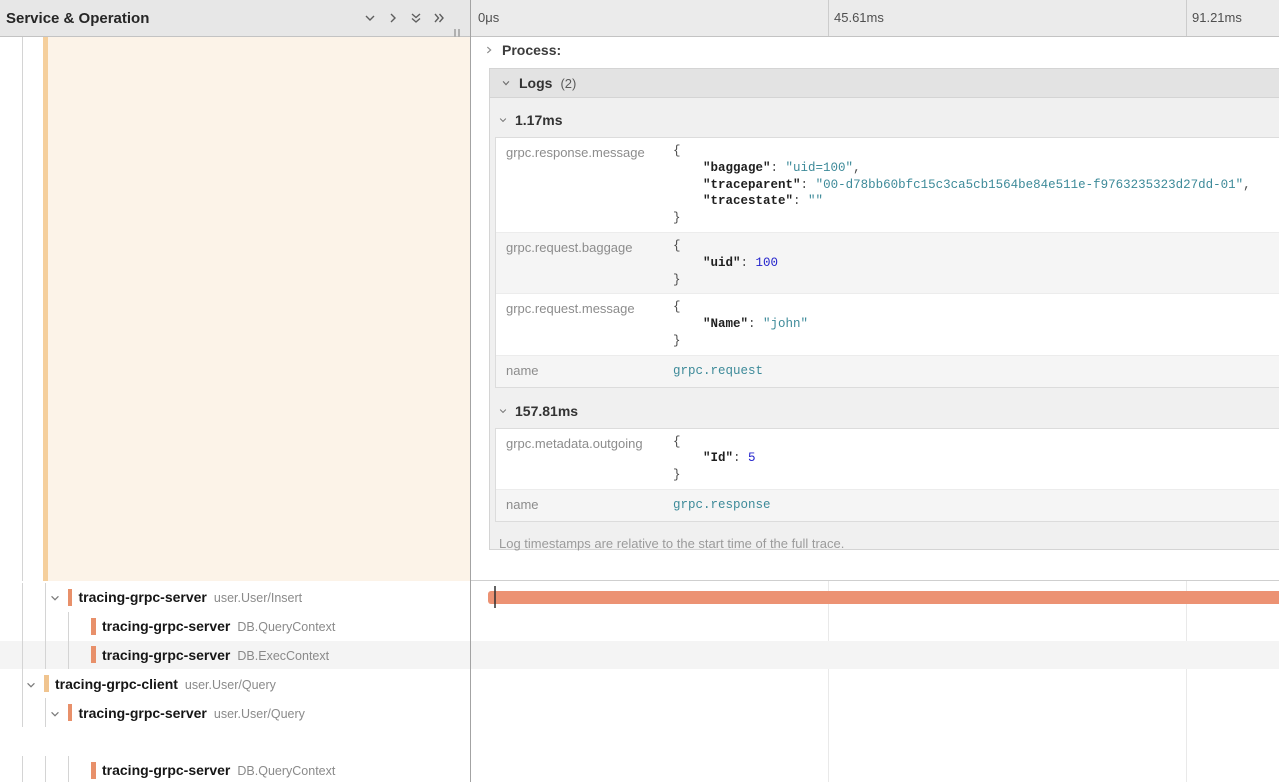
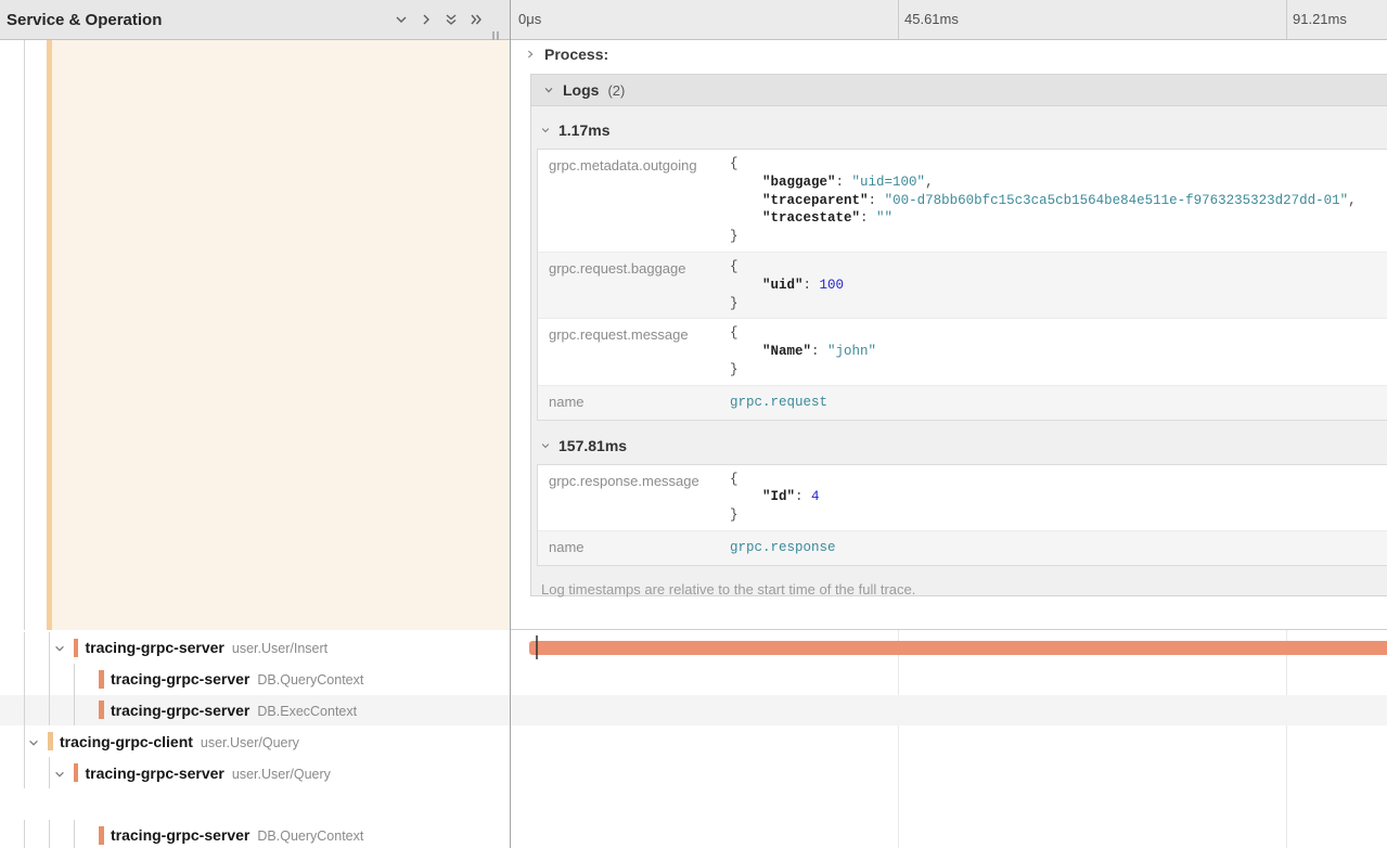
  Service & Operation
  0μs
  45.61ms
  91.21ms
  Process:
  Logs
  (2)
  1.17ms
- grpc.response.message
+ grpc.metadata.outgoing
  { "baggage": "uid=100", "traceparent": "00-d78bb60bfc15c3ca5cb1564be84e511e-f9763235323d27dd-01", "tracestate": "" }
  grpc.request.baggage
  { "uid": 100 }
  grpc.request.message
  { "Name": "john" }
  name
  grpc.request
  157.81ms
- grpc.metadata.outgoing
+ grpc.response.message
- { "Id": 5 }
+ { "Id": 4 }
  name
  grpc.response
  Log timestamps are relative to the start time of the full trace.
  tracing-grpc-server user.User/Insert
  tracing-grpc-server DB.QueryContext
  tracing-grpc-server DB.ExecContext
  tracing-grpc-client user.User/Query
  tracing-grpc-server user.User/Query
  tracing-grpc-server DB.QueryContext
